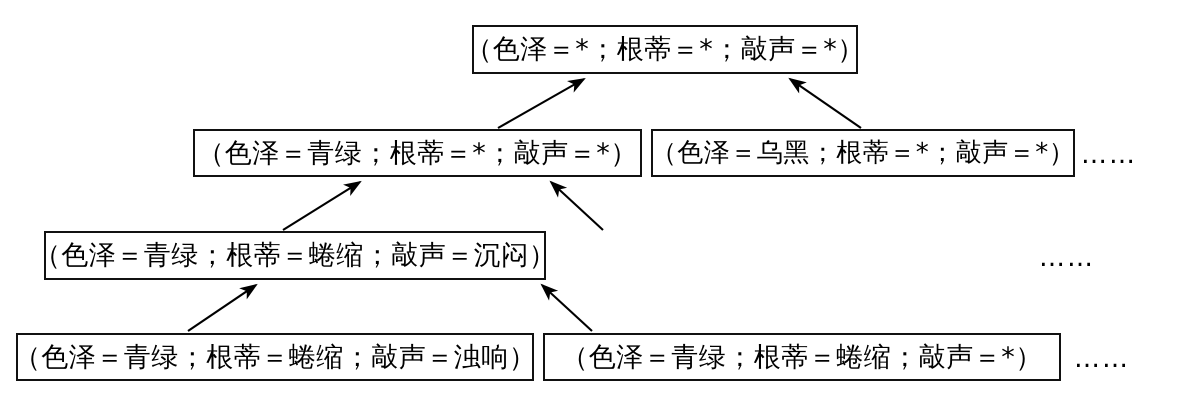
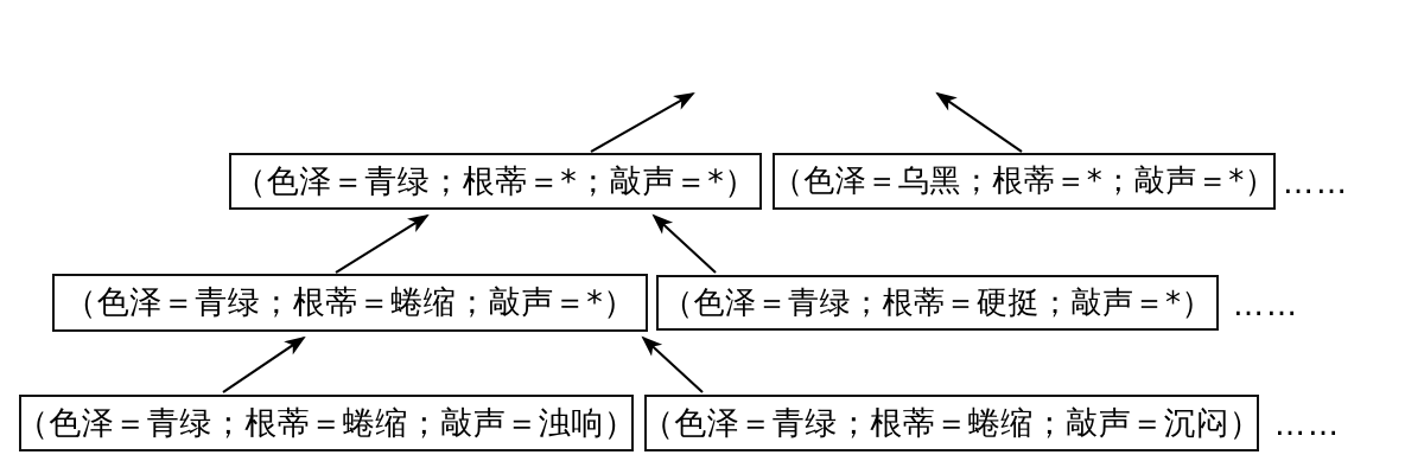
- （色泽＝*；根蒂＝*；敲声＝*）
  （色泽＝青绿；根蒂＝*；敲声＝*）
  （色泽＝乌黑；根蒂＝*；敲声＝*）
  ……
- （色泽＝青绿；根蒂＝蜷缩；敲声＝沉闷）
+ （色泽＝青绿；根蒂＝蜷缩；敲声＝*）
+ （色泽＝青绿；根蒂＝硬挺；敲声＝*）
  ……
  （色泽＝青绿；根蒂＝蜷缩；敲声＝浊响）
- （色泽＝青绿；根蒂＝蜷缩；敲声＝*）
+ （色泽＝青绿；根蒂＝蜷缩；敲声＝沉闷）
  ……
